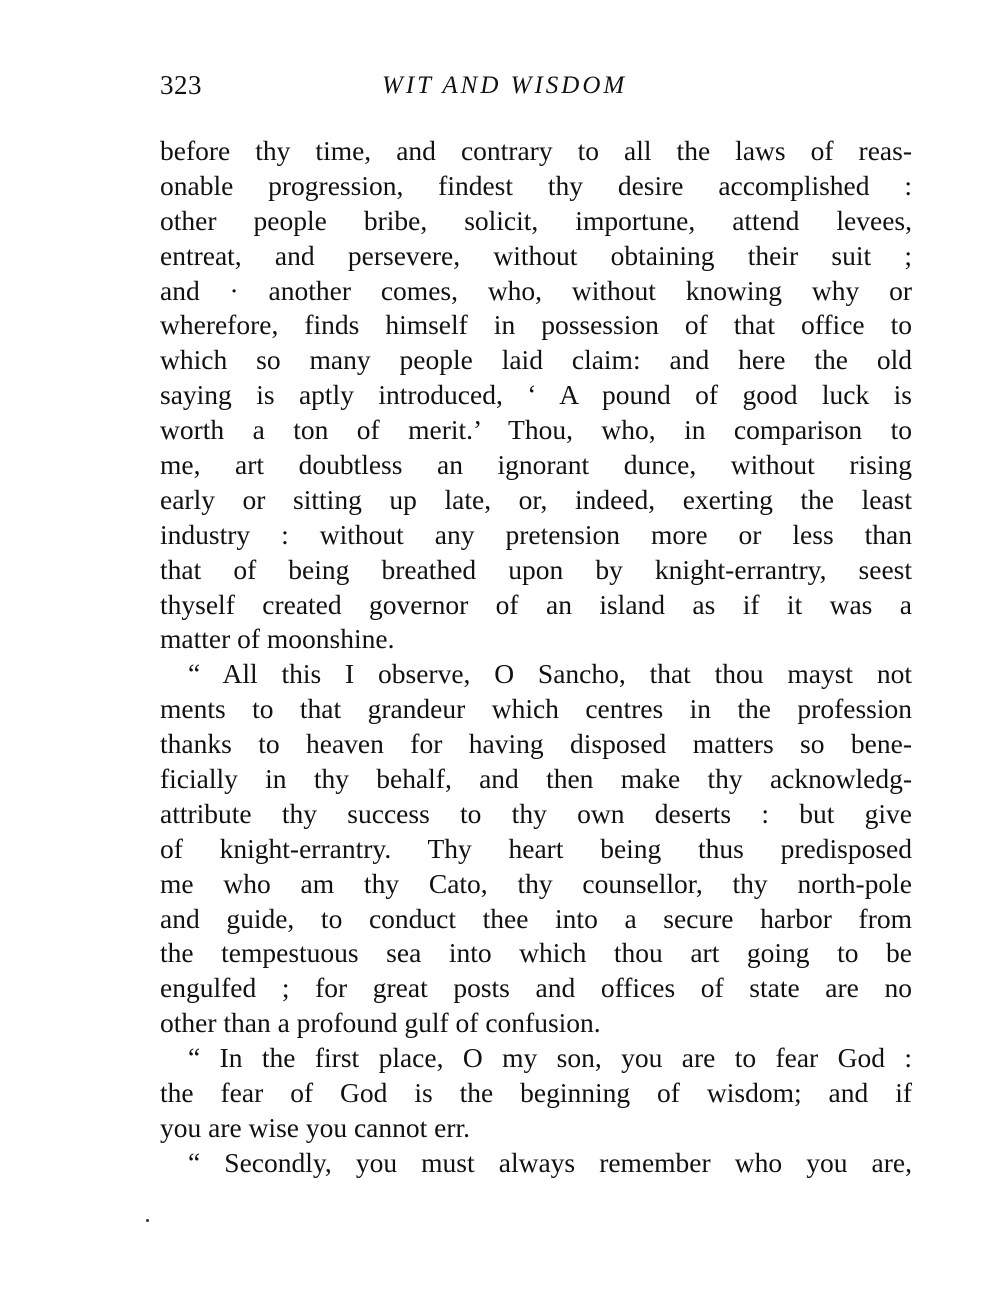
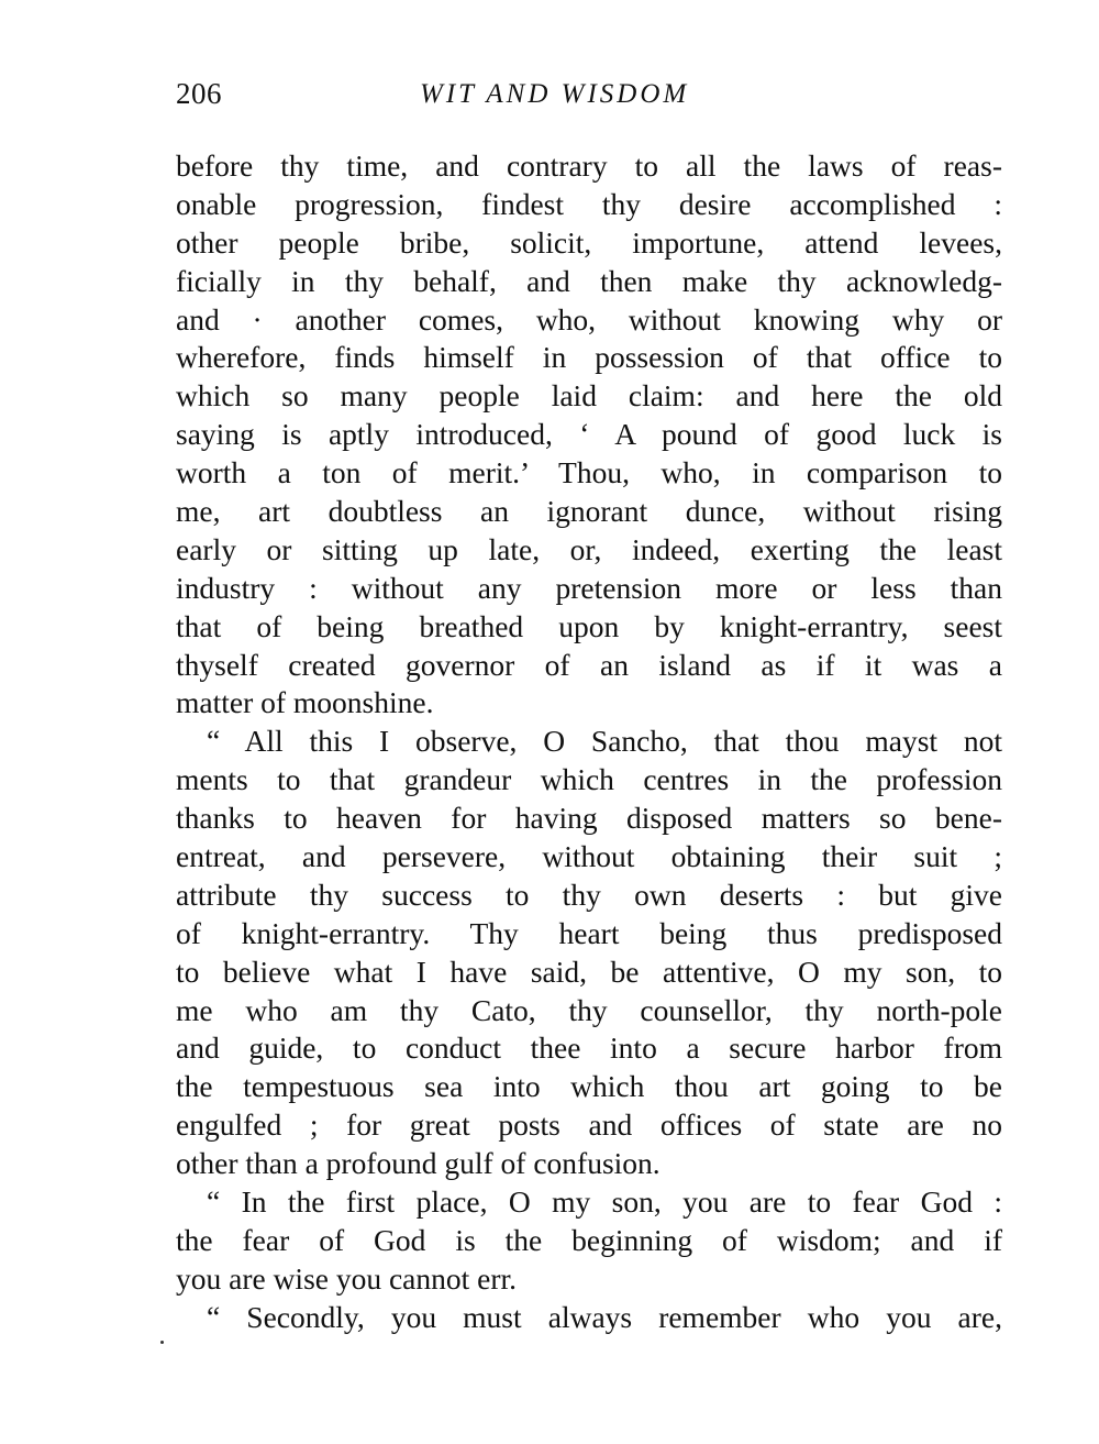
- 323
+ 206
  WIT AND WISDOM
  before thy time, and contrary to all the laws of reas-
  onable progression, findest thy desire accomplished :
  other people bribe, solicit, importune, attend levees,
- entreat, and persevere, without obtaining their suit ;
+ ficially in thy behalf, and then make thy acknowledg-
  and · another comes, who, without knowing why or
  wherefore, finds himself in possession of that office to
  which so many people laid claim: and here the old
  saying is aptly introduced, ‘ A pound of good luck is
  worth a ton of merit.’ Thou, who, in comparison to
  me, art doubtless an ignorant dunce, without rising
  early or sitting up late, or, indeed, exerting the least
  industry : without any pretension more or less than
  that of being breathed upon by knight-errantry, seest
  thyself created governor of an island as if it was a
  matter of moonshine.
  “ All this I observe, O Sancho, that thou mayst not
  ments to that grandeur which centres in the profession
  thanks to heaven for having disposed matters so bene-
- ficially in thy behalf, and then make thy acknowledg-
+ entreat, and persevere, without obtaining their suit ;
  attribute thy success to thy own deserts : but give
  of knight-errantry. Thy heart being thus predisposed
+ to believe what I have said, be attentive, O my son, to
  me who am thy Cato, thy counsellor, thy north-pole
  and guide, to conduct thee into a secure harbor from
  the tempestuous sea into which thou art going to be
  engulfed ; for great posts and offices of state are no
  other than a profound gulf of confusion.
  “ In the first place, O my son, you are to fear God :
  the fear of God is the beginning of wisdom; and if
  you are wise you cannot err.
  “ Secondly, you must always remember who you are,
